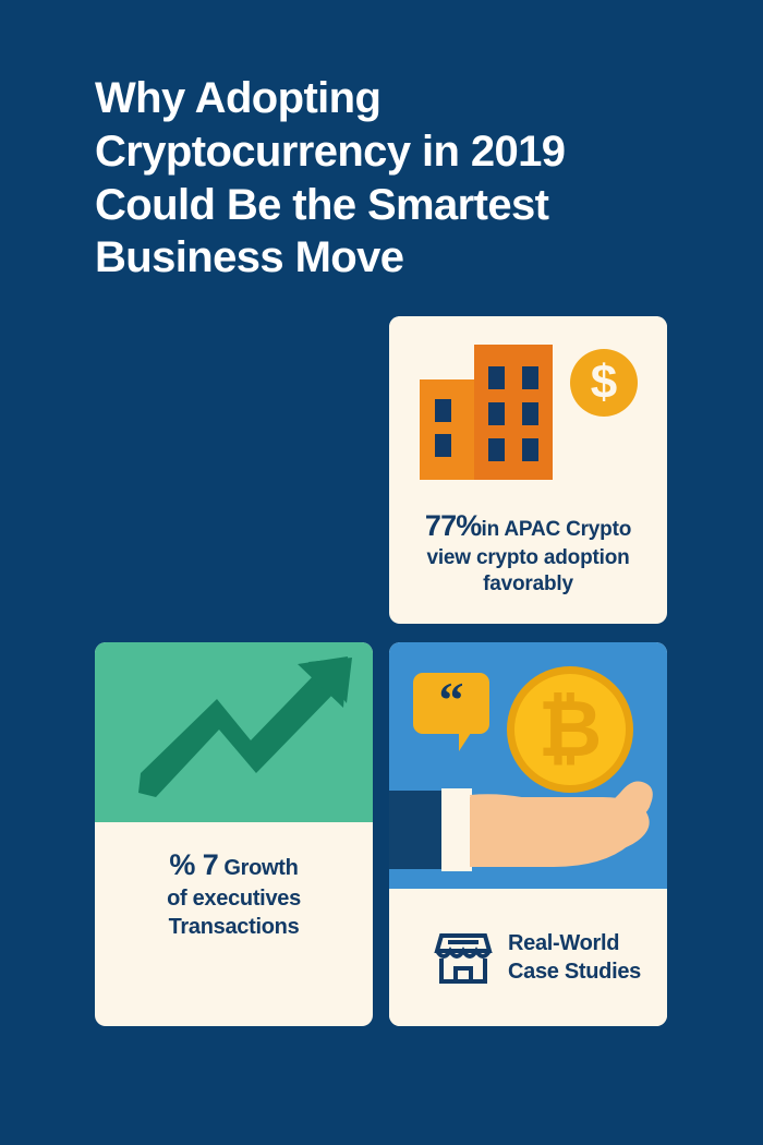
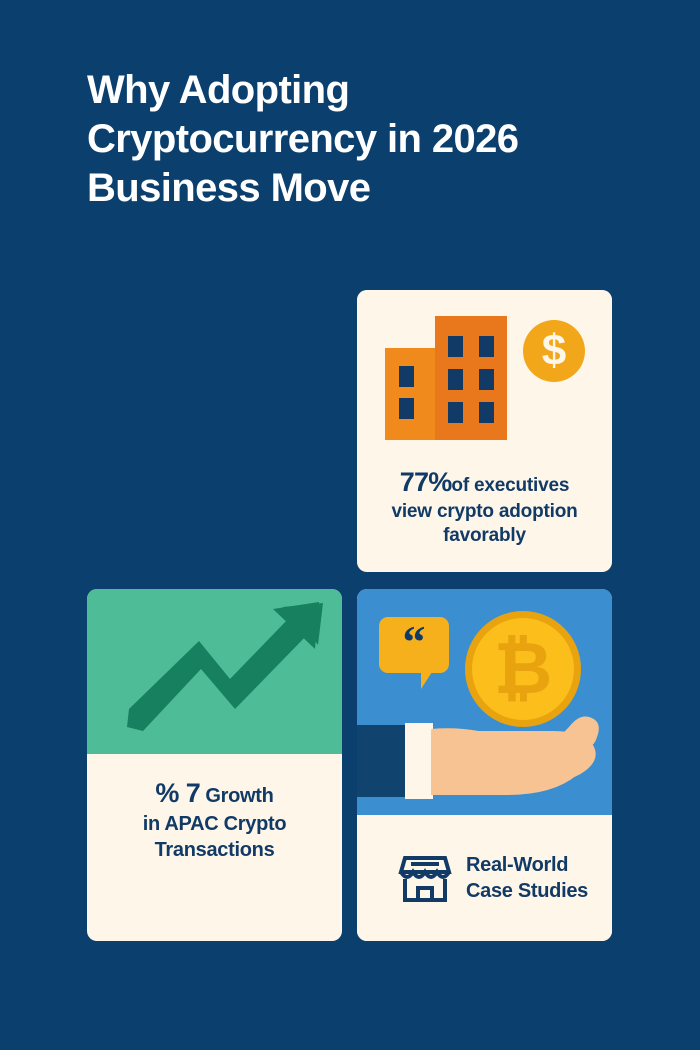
  Why Adopting
- Cryptocurrency in 2019
+ Cryptocurrency in 2026
- Could Be the Smartest
  Business Move
  $
- 77%in APAC Crypto
+ 77%of executives
  view crypto adoption
  favorably
  % 7 Growth
- of executives
+ in APAC Crypto
  Transactions
  “
  ₿
  Real-World
  Case Studies
